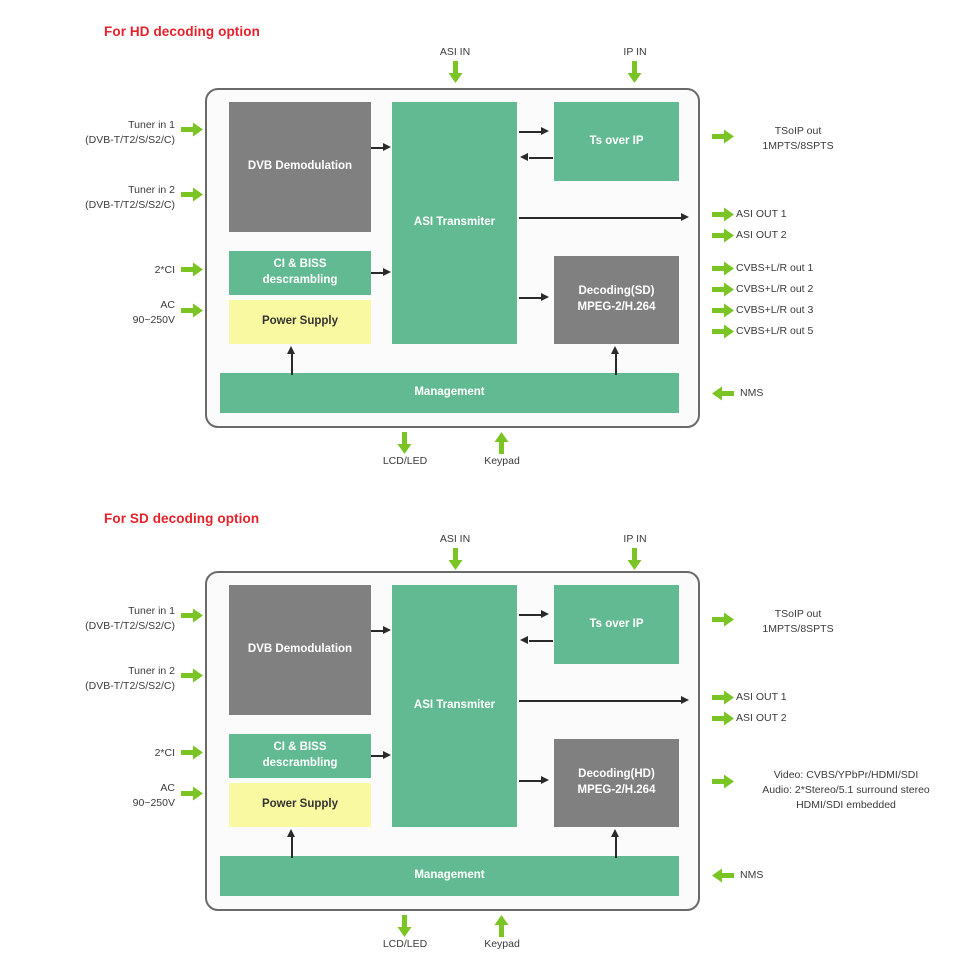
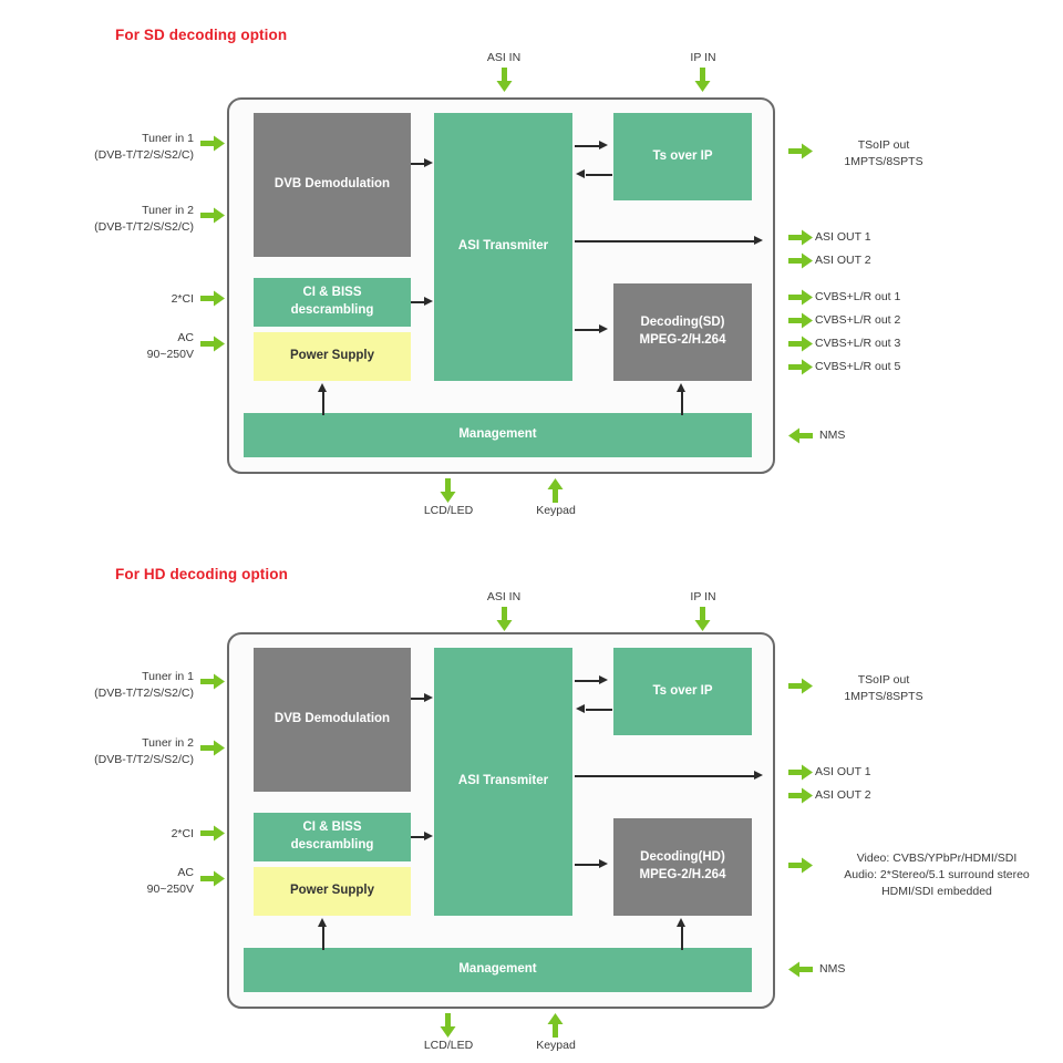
- For HD decoding option
+ For SD decoding option
  ASI IN
  IP IN
  Tuner in 1
  (DVB-T/T2/S/S2/C)
  Tuner in 2
  (DVB-T/T2/S/S2/C)
  2*CI
  AC
  90~250V
  DVB Demodulation
  CI & BISS
  descrambling
  Power Supply
  ASI Transmiter
  Ts over IP
  Decoding(SD)
  MPEG-2/H.264
  Management
  TSoIP out
  1MPTS/8SPTS
  ASI OUT 1
  ASI OUT 2
  CVBS+L/R out 1
  CVBS+L/R out 2
  CVBS+L/R out 3
  CVBS+L/R out 5
  NMS
  LCD/LED
  Keypad
- For SD decoding option
+ For HD decoding option
  ASI IN
  IP IN
  Tuner in 1
  (DVB-T/T2/S/S2/C)
  Tuner in 2
  (DVB-T/T2/S/S2/C)
  2*CI
  AC
  90~250V
  DVB Demodulation
  CI & BISS
  descrambling
  Power Supply
  ASI Transmiter
  Ts over IP
  Decoding(HD)
  MPEG-2/H.264
  Management
  TSoIP out
  1MPTS/8SPTS
  ASI OUT 1
  ASI OUT 2
  Video: CVBS/YPbPr/HDMI/SDI
  Audio: 2*Stereo/5.1 surround stereo
  HDMI/SDI embedded
  NMS
  LCD/LED
  Keypad
